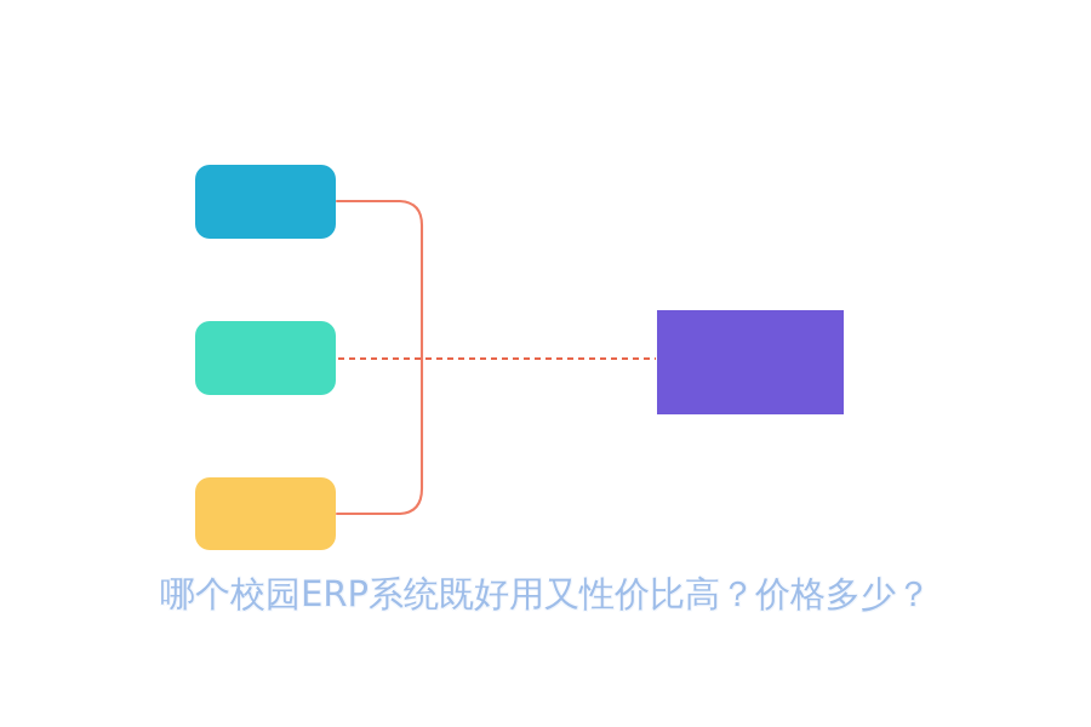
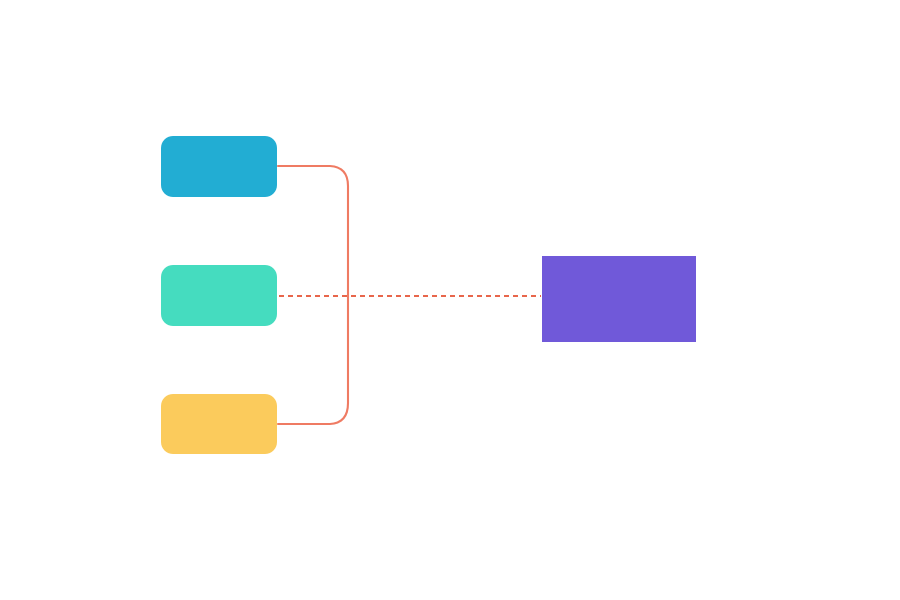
- 哪个校园ERP系统既好用又性价比高？价格多少？
